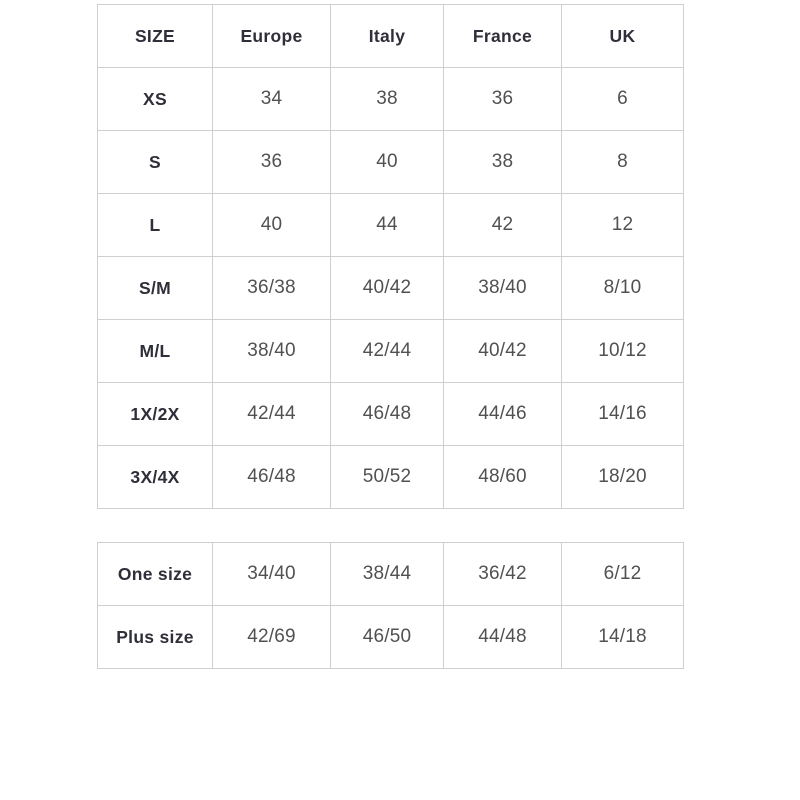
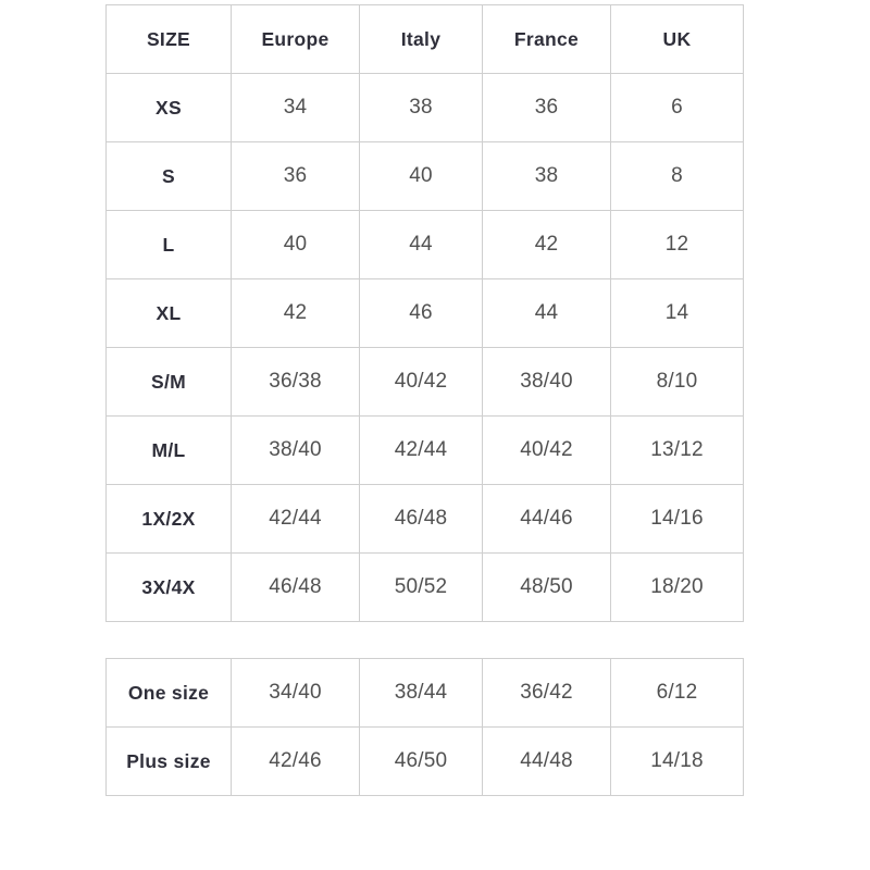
  SIZE	Europe	Italy	France	UK
  XS	34	38	36	6
  S	36	40	38	8
  L	40	44	42	12
+ XL	42	46	44	14
  S/M	36/38	40/42	38/40	8/10
- M/L	38/40	42/44	40/42	10/12
+ M/L	38/40	42/44	40/42	13/12
  1X/2X	42/44	46/48	44/46	14/16
- 3X/4X	46/48	50/52	48/60	18/20
+ 3X/4X	46/48	50/52	48/50	18/20
  One size	34/40	38/44	36/42	6/12
- Plus size	42/69	46/50	44/48	14/18
+ Plus size	42/46	46/50	44/48	14/18
